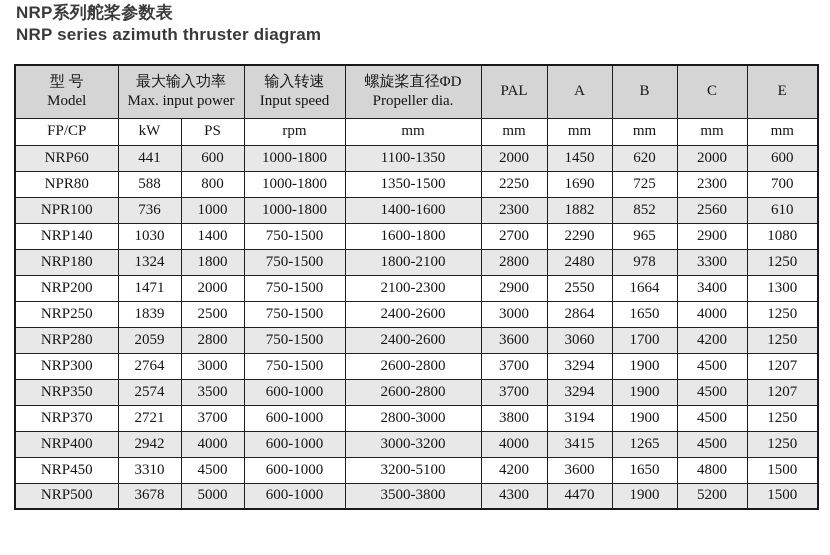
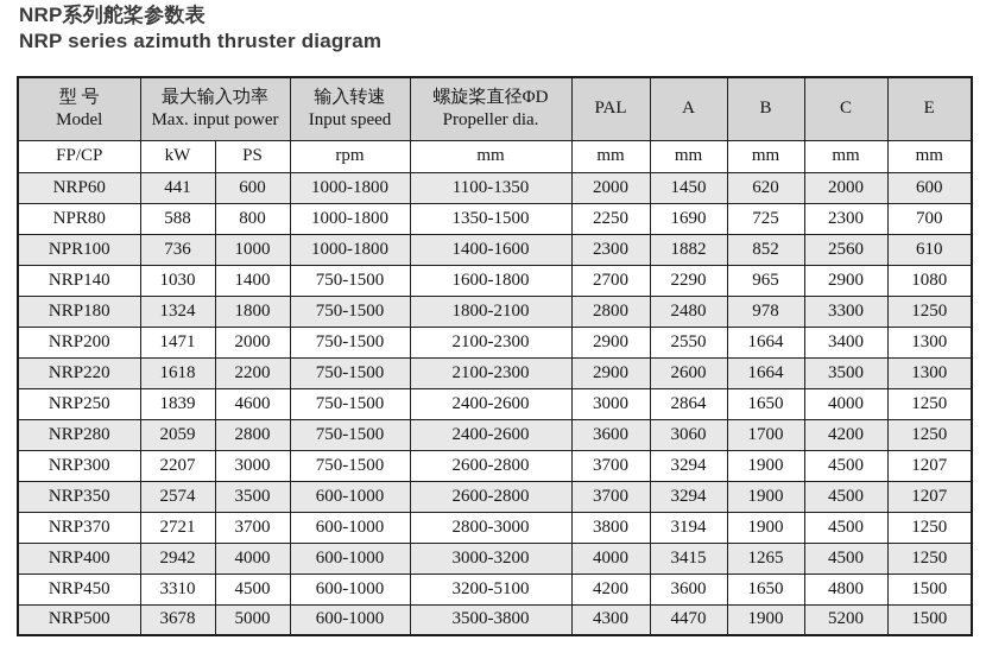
  NRP系列舵桨参数表
  NRP series azimuth thruster diagram
  型 号 Model	最大输入功率 Max. input power	输入转速 Input speed	螺旋桨直径ΦD Propeller dia.	PAL	A	B	C	E
  FP/CP	kW	PS	rpm	mm	mm	mm	mm	mm	mm
  NRP60	441	600	1000-1800	1100-1350	2000	1450	620	2000	600
  NPR80	588	800	1000-1800	1350-1500	2250	1690	725	2300	700
  NPR100	736	1000	1000-1800	1400-1600	2300	1882	852	2560	610
  NRP140	1030	1400	750-1500	1600-1800	2700	2290	965	2900	1080
  NRP180	1324	1800	750-1500	1800-2100	2800	2480	978	3300	1250
  NRP200	1471	2000	750-1500	2100-2300	2900	2550	1664	3400	1300
+ NRP220	1618	2200	750-1500	2100-2300	2900	2600	1664	3500	1300
- NRP250	1839	2500	750-1500	2400-2600	3000	2864	1650	4000	1250
+ NRP250	1839	4600	750-1500	2400-2600	3000	2864	1650	4000	1250
  NRP280	2059	2800	750-1500	2400-2600	3600	3060	1700	4200	1250
- NRP300	2764	3000	750-1500	2600-2800	3700	3294	1900	4500	1207
+ NRP300	2207	3000	750-1500	2600-2800	3700	3294	1900	4500	1207
  NRP350	2574	3500	600-1000	2600-2800	3700	3294	1900	4500	1207
  NRP370	2721	3700	600-1000	2800-3000	3800	3194	1900	4500	1250
  NRP400	2942	4000	600-1000	3000-3200	4000	3415	1265	4500	1250
  NRP450	3310	4500	600-1000	3200-5100	4200	3600	1650	4800	1500
  NRP500	3678	5000	600-1000	3500-3800	4300	4470	1900	5200	1500
